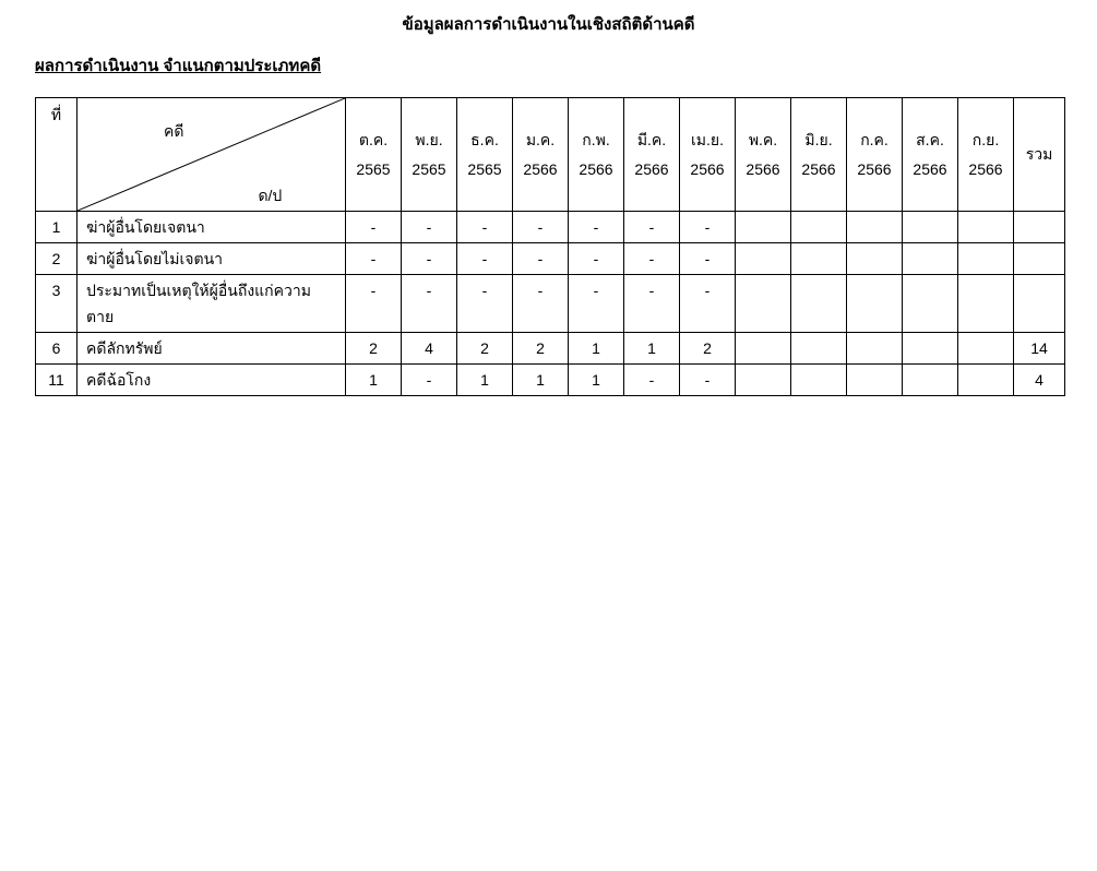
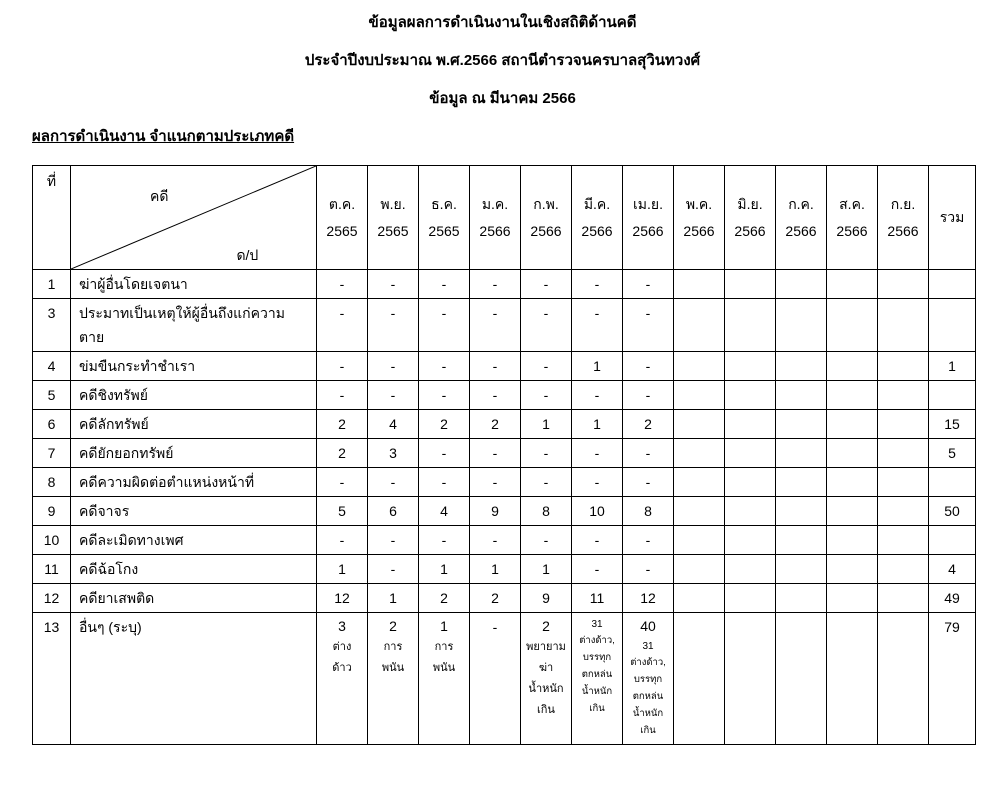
  ข้อมูลผลการดำเนินงานในเชิงสถิติด้านคดี
+ ประจำปีงบประมาณ พ.ศ.2566 สถานีตำรวจนครบาลสุวินทวงศ์
+ ข้อมูล ณ มีนาคม 2566
  ผลการดำเนินงาน จำแนกตามประเภทคดี
  ที่	คดี ด/ป	ต.ค.2565	พ.ย.2565	ธ.ค.2565	ม.ค.2566	ก.พ.2566	มี.ค.2566	เม.ย.2566	พ.ค.2566	มิ.ย.2566	ก.ค.2566	ส.ค.2566	ก.ย.2566	รวม
  1	ฆ่าผู้อื่นโดยเจตนา	-	-	-	-	-	-	-
- 2	ฆ่าผู้อื่นโดยไม่เจตนา	-	-	-	-	-	-	-
  3	ประมาทเป็นเหตุให้ผู้อื่นถึงแก่ความตาย	-	-	-	-	-	-	-
+ 4	ข่มขืนกระทำชำเรา	-	-	-	-	-	1	-						1
+ 5	คดีชิงทรัพย์	-	-	-	-	-	-	-
- 6	คดีลักทรัพย์	2	4	2	2	1	1	2						14
+ 6	คดีลักทรัพย์	2	4	2	2	1	1	2						15
+ 7	คดียักยอกทรัพย์	2	3	-	-	-	-	-						5
+ 8	คดีความผิดต่อตำแหน่งหน้าที่	-	-	-	-	-	-	-
+ 9	คดีจาจร	5	6	4	9	8	10	8						50
+ 10	คดีละเมิดทางเพศ	-	-	-	-	-	-	-
  11	คดีฉ้อโกง	1	-	1	1	1	-	-						4
+ 12	คดียาเสพติด	12	1	2	2	9	11	12						49
+ 13	อื่นๆ (ระบุ)	3ต่างด้าว	2การพนัน	1การพนัน	-	2พยายามฆ่าน้ำหนักเกิน	31ต่างด้าว,บรรทุกตกหล่นน้ำหนักเกิน	4031ต่างด้าว,บรรทุกตกหล่นน้ำหนักเกิน						79
